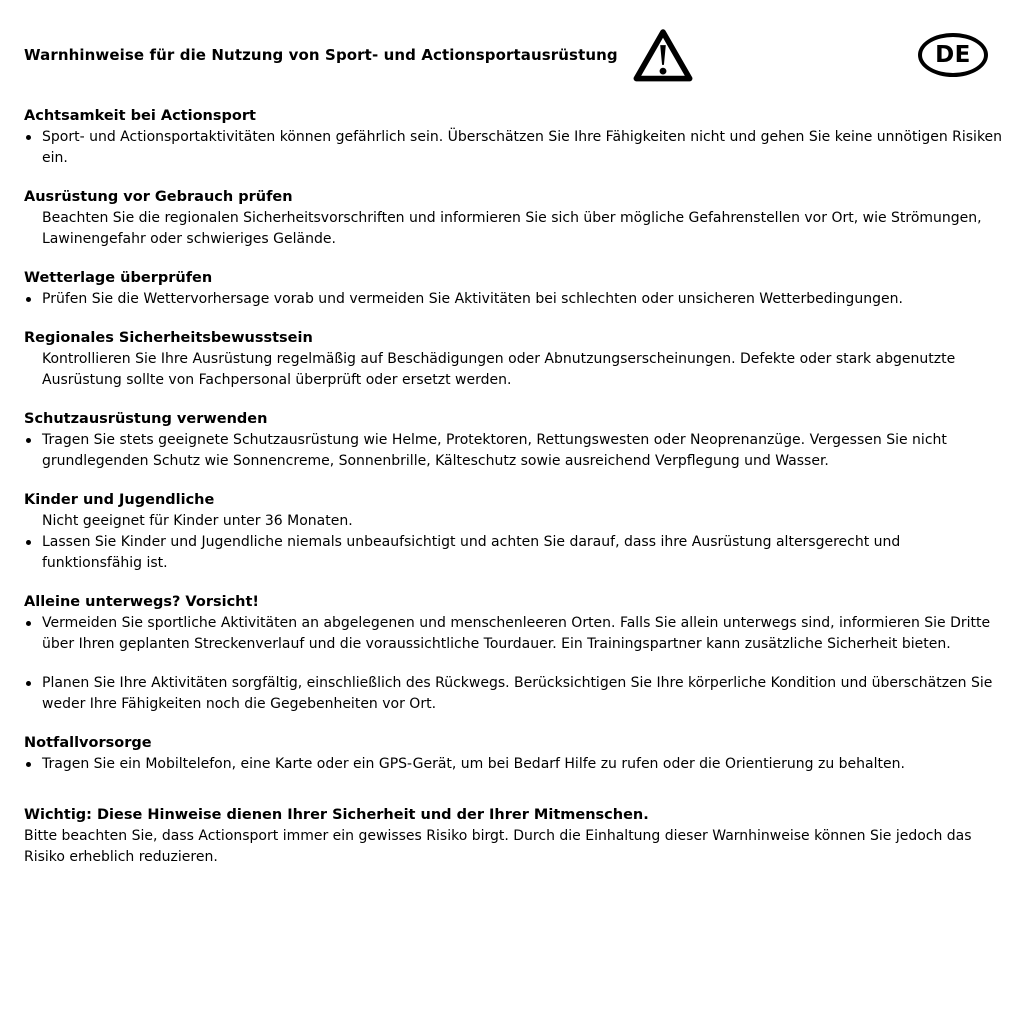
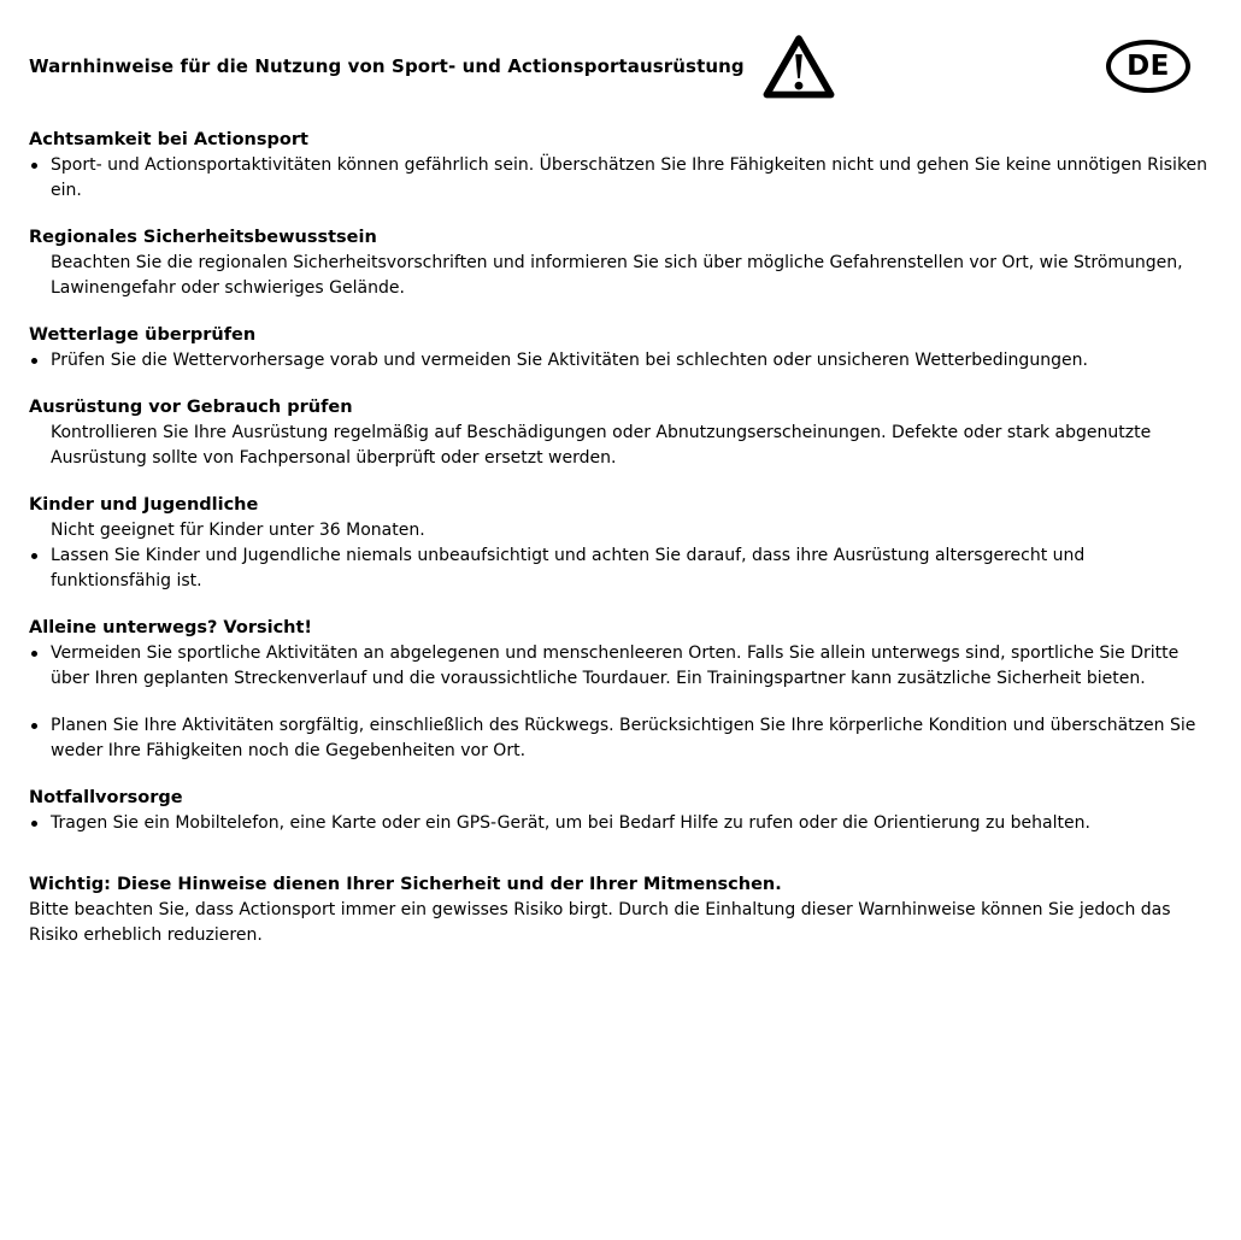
  Warnhinweise für die Nutzung von Sport- und Actionsportausrüstung
  DE
  Achtsamkeit bei Actionsport
  Sport- und Actionsportaktivitäten können gefährlich sein. Überschätzen Sie Ihre Fähigkeiten nicht und gehen Sie keine unnötigen Risiken ein.
- Ausrüstung vor Gebrauch prüfen
+ Regionales Sicherheitsbewusstsein
  Beachten Sie die regionalen Sicherheitsvorschriften und informieren Sie sich über mögliche Gefahrenstellen vor Ort, wie Strömungen, Lawinengefahr oder schwieriges Gelände.
  Wetterlage überprüfen
  Prüfen Sie die Wettervorhersage vorab und vermeiden Sie Aktivitäten bei schlechten oder unsicheren Wetterbedingungen.
- Regionales Sicherheitsbewusstsein
+ Ausrüstung vor Gebrauch prüfen
  Kontrollieren Sie Ihre Ausrüstung regelmäßig auf Beschädigungen oder Abnutzungserscheinungen. Defekte oder stark abgenutzte Ausrüstung sollte von Fachpersonal überprüft oder ersetzt werden.
- Schutzausrüstung verwenden
- Tragen Sie stets geeignete Schutzausrüstung wie Helme, Protektoren, Rettungswesten oder Neoprenanzüge. Vergessen Sie nicht grundlegenden Schutz wie Sonnencreme, Sonnenbrille, Kälteschutz sowie ausreichend Verpflegung und Wasser.
  Kinder und Jugendliche
  Nicht geeignet für Kinder unter 36 Monaten.
  Lassen Sie Kinder und Jugendliche niemals unbeaufsichtigt und achten Sie darauf, dass ihre Ausrüstung altersgerecht und funktionsfähig ist.
  Alleine unterwegs? Vorsicht!
- Vermeiden Sie sportliche Aktivitäten an abgelegenen und menschenleeren Orten. Falls Sie allein unterwegs sind, informieren Sie Dritte über Ihren geplanten Streckenverlauf und die voraussichtliche Tourdauer. Ein Trainingspartner kann zusätzliche Sicherheit bieten.
+ Vermeiden Sie sportliche Aktivitäten an abgelegenen und menschenleeren Orten. Falls Sie allein unterwegs sind, sportliche Sie Dritte über Ihren geplanten Streckenverlauf und die voraussichtliche Tourdauer. Ein Trainingspartner kann zusätzliche Sicherheit bieten.
  Planen Sie Ihre Aktivitäten sorgfältig, einschließlich des Rückwegs. Berücksichtigen Sie Ihre körperliche Kondition und überschätzen Sie weder Ihre Fähigkeiten noch die Gegebenheiten vor Ort.
  Notfallvorsorge
  Tragen Sie ein Mobiltelefon, eine Karte oder ein GPS-Gerät, um bei Bedarf Hilfe zu rufen oder die Orientierung zu behalten.
  Wichtig: Diese Hinweise dienen Ihrer Sicherheit und der Ihrer Mitmenschen.
  Bitte beachten Sie, dass Actionsport immer ein gewisses Risiko birgt. Durch die Einhaltung dieser Warnhinweise können Sie jedoch das Risiko erheblich reduzieren.
